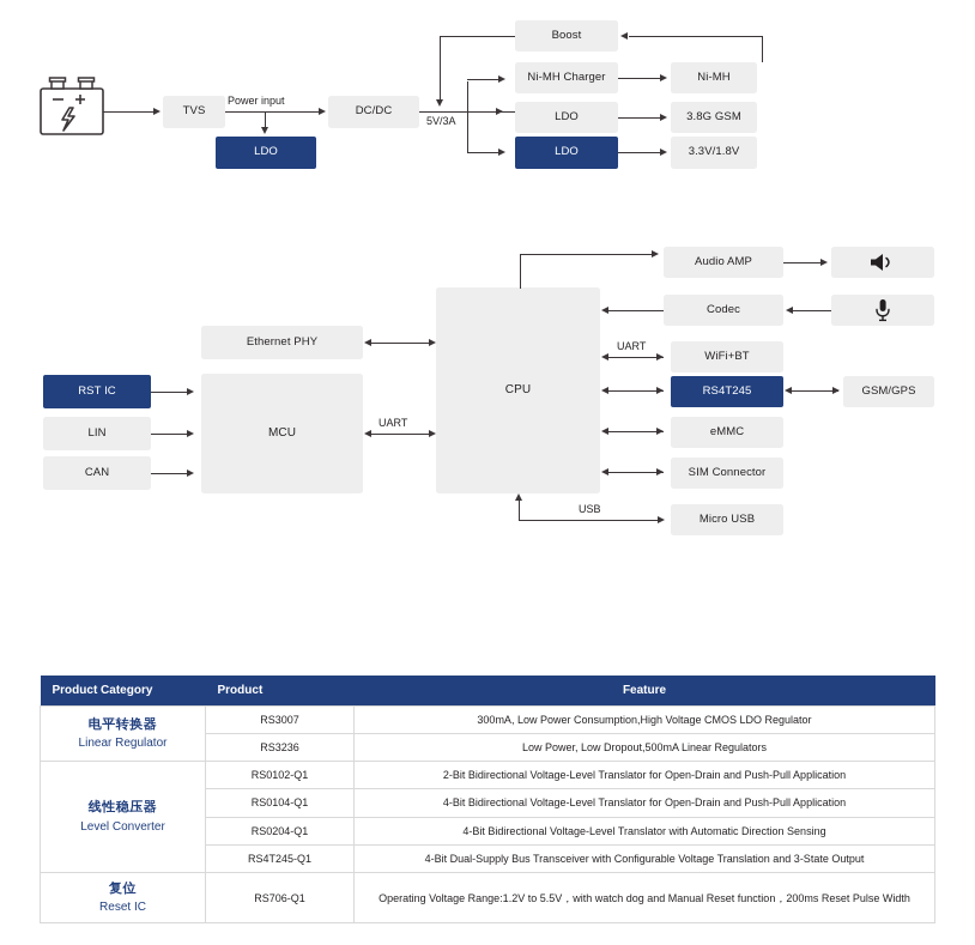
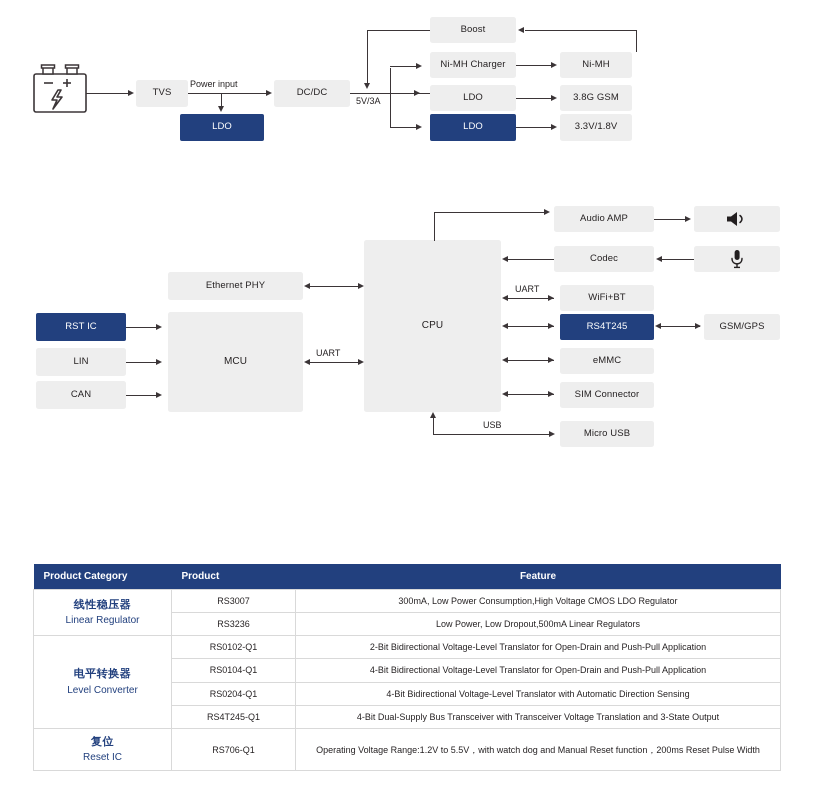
  TVS
  Power input
  LDO
  DC/DC
  5V/3A
  Boost
  Ni-MH Charger
  Ni-MH
  LDO
  3.8G GSM
  LDO
  3.3V/1.8V
  RST IC
  LIN
  CAN
  MCU
  Ethernet PHY
  UART
  CPU
  Audio AMP
  Codec
  UART
  WiFi+BT
  RS4T245
  GSM/GPS
  eMMC
  SIM Connector
  USB
  Micro USB
  Product Category	Product	Feature
- 电平转换器 Linear Regulator	RS3007	300mA, Low Power Consumption,High Voltage CMOS LDO Regulator
+ 线性稳压器 Linear Regulator	RS3007	300mA, Low Power Consumption,High Voltage CMOS LDO Regulator
  RS3236	Low Power, Low Dropout,500mA Linear Regulators
- 线性稳压器 Level Converter	RS0102-Q1	2-Bit Bidirectional Voltage-Level Translator for Open-Drain and Push-Pull Application
+ 电平转换器 Level Converter	RS0102-Q1	2-Bit Bidirectional Voltage-Level Translator for Open-Drain and Push-Pull Application
  RS0104-Q1	4-Bit Bidirectional Voltage-Level Translator for Open-Drain and Push-Pull Application
  RS0204-Q1	4-Bit Bidirectional Voltage-Level Translator with Automatic Direction Sensing
- RS4T245-Q1	4-Bit Dual-Supply Bus Transceiver with Configurable Voltage Translation and 3-State Output
+ RS4T245-Q1	4-Bit Dual-Supply Bus Transceiver with Transceiver Voltage Translation and 3-State Output
  复位 Reset IC	RS706-Q1	Operating Voltage Range:1.2V to 5.5V，with watch dog and Manual Reset function，200ms Reset Pulse Width
